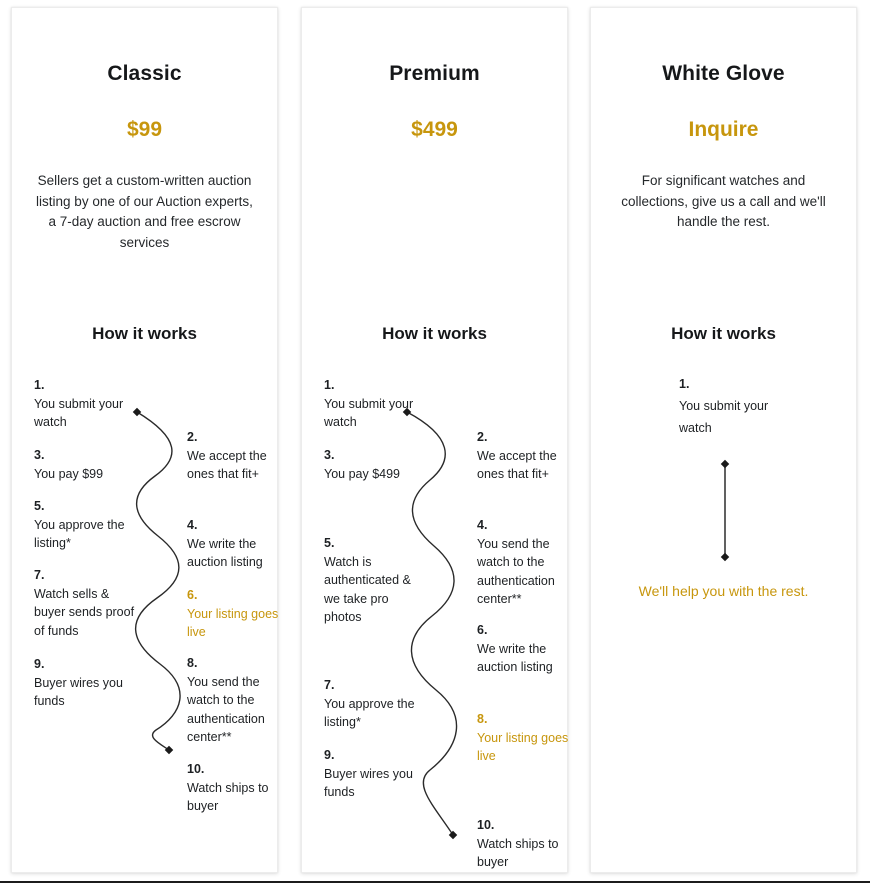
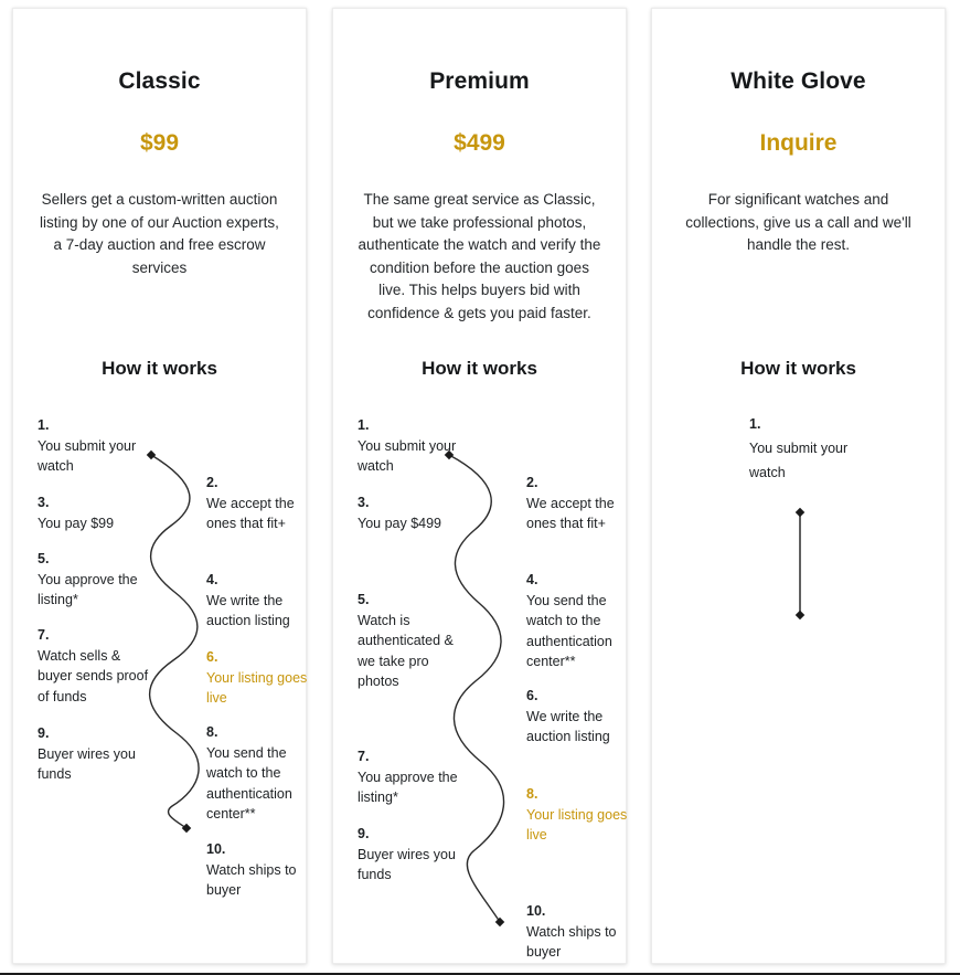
  Classic
  $99
  Sellers get a custom-written auction listing by one of our Auction experts, a 7-day auction and free escrow services
  How it works
  1.
  You submit your watch
  3.
  You pay $99
  5.
  You approve the listing*
  7.
  Watch sells & buyer sends proof of funds
  9.
  Buyer wires you funds
  2.
  We accept the ones that fit+
  4.
  We write the auction listing
  6.
  Your listing goes live
  8.
  You send the watch to the authentication center**
  10.
  Watch ships to buyer
  Premium
  $499
+ The same great service as Classic, but we take professional photos, authenticate the watch and verify the condition before the auction goes live. This helps buyers bid with confidence & gets you paid faster.
  How it works
  1.
  You submit your watch
  3.
  You pay $499
  5.
  Watch is authenticated & we take pro photos
  7.
  You approve the listing*
  9.
  Buyer wires you funds
  2.
  We accept the ones that fit+
  4.
  You send the watch to the authentication center**
  6.
  We write the auction listing
  8.
  Your listing goes live
  10.
  Watch ships to buyer
  White Glove
  Inquire
  For significant watches and collections, give us a call and we'll handle the rest.
  How it works
  1.
  You submit your watch
- We'll help you with the rest.
